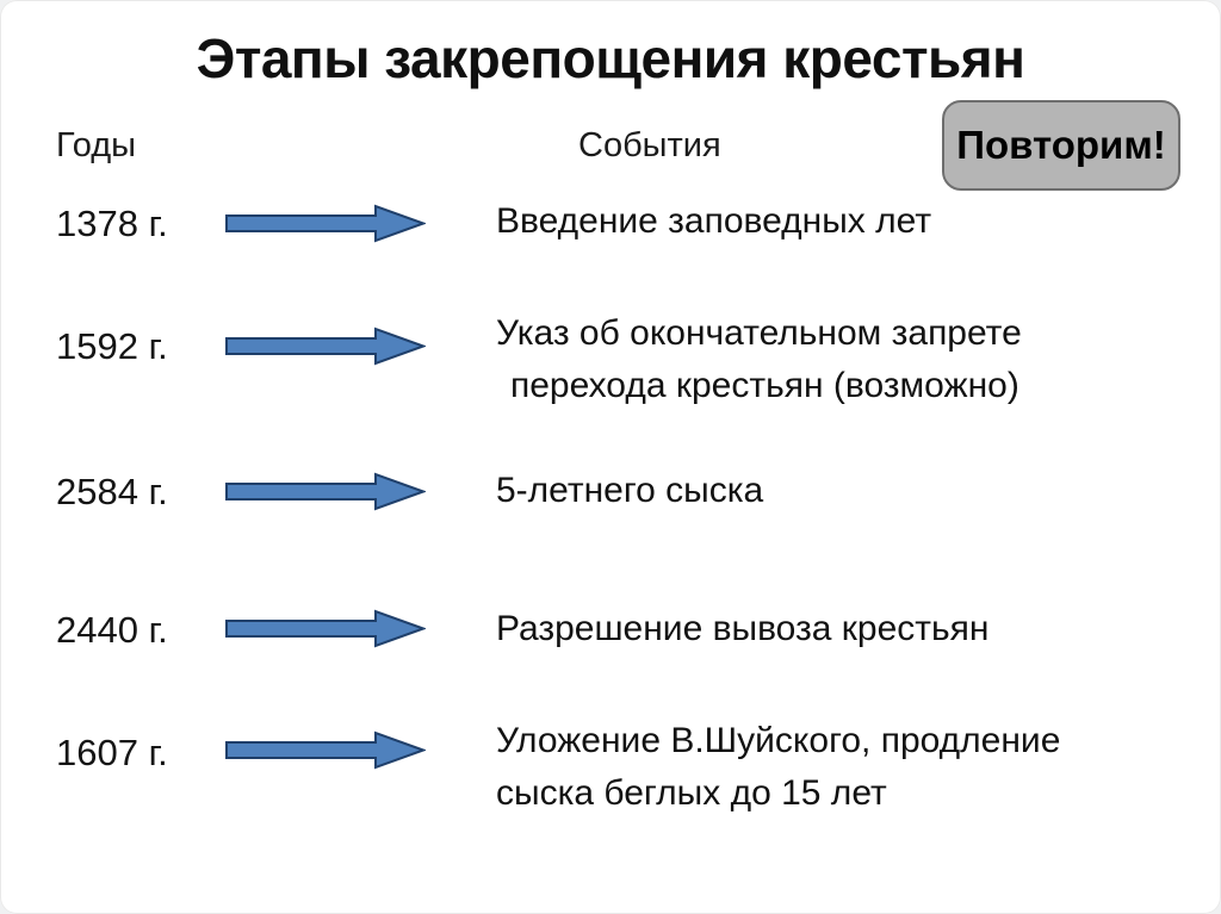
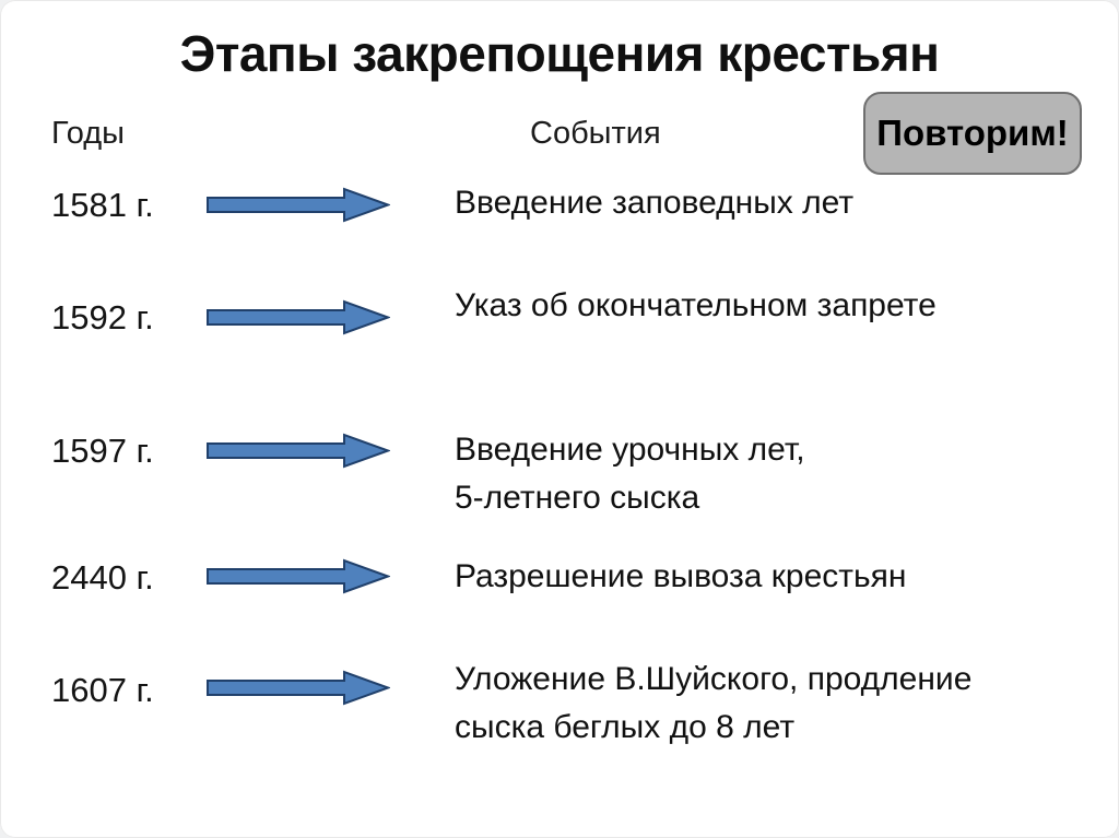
  Этапы закрепощения крестьян
  Годы
  События
  Повторим!
- 1378 г.
+ 1581 г.
  Введение заповедных лет
  1592 г.
  Указ об окончательном запрете
- перехода крестьян (возможно)
- 2584 г.
+ 1597 г.
+ Введение урочных лет,
  5-летнего сыска
  2440 г.
  Разрешение вывоза крестьян
  1607 г.
  Уложение В.Шуйского, продление
- сыска беглых до 15 лет
+ сыска беглых до 8 лет
